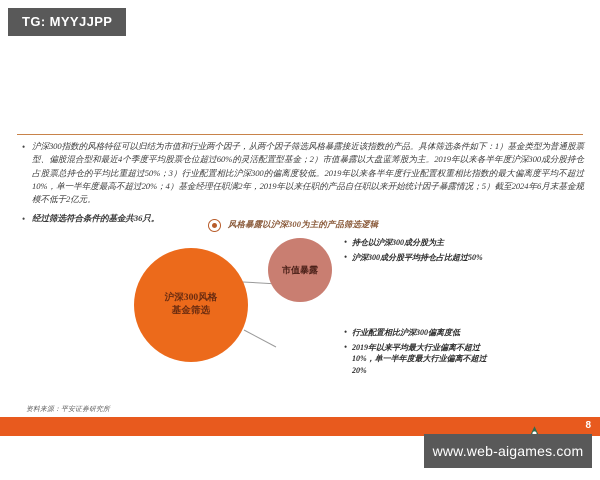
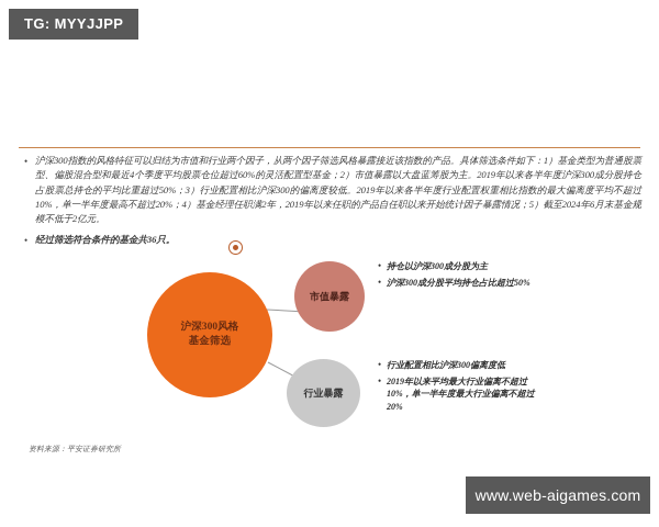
  TG: MYYJJPP
  •
  沪深300指数的风格特征可以归结为市值和行业两个因子，从两个因子筛选风格暴露接近该指数的产品。具体筛选条件如下：1）基金类型为普通股票型、偏股混合型和最近4个季度平均股票仓位超过60%的灵活配置型基金；2）市值暴露以大盘蓝筹股为主。2019年以来各半年度沪深300成分股持仓占股票总持仓的平均比重超过50%；3）行业配置相比沪深300的偏离度较低。2019年以来各半年度行业配置权重相比指数的最大偏离度平均不超过10%，单一半年度最高不超过20%；4）基金经理任职满2年，2019年以来任职的产品自任职以来开始统计因子暴露情况；5）截至2024年6月末基金规模不低于2亿元。
  •
  经过筛选符合条件的基金共36只。
- 风格暴露以沪深300为主的产品筛选逻辑
  沪深300风格
  基金筛选
  市值暴露
+ 行业暴露
  •
  持仓以沪深300成分股为主
  •
  沪深300成分股平均持仓占比超过50%
  •
  行业配置相比沪深300偏离度低
  •
  2019年以来平均最大行业偏离不超过10%，单一半年度最大行业偏离不超过20%
- 8
  www.web-aigames.com
